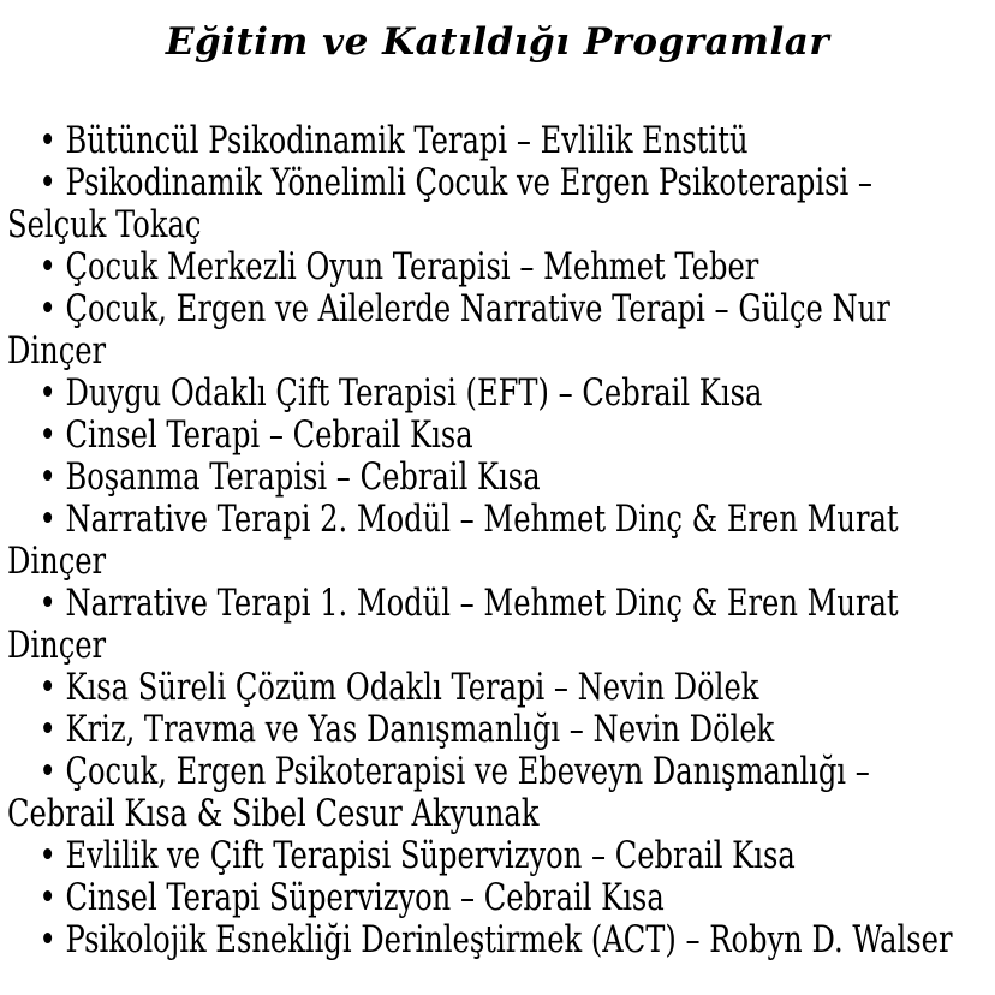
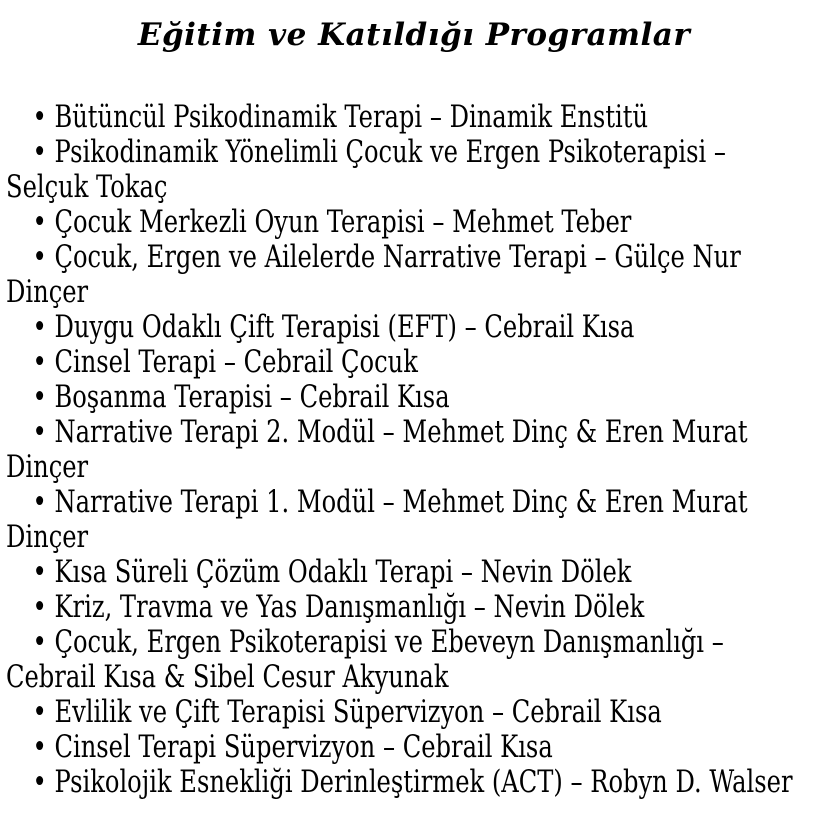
  Eğitim ve Katıldığı Programlar
- • Bütüncül Psikodinamik Terapi – Evlilik Enstitü
+ • Bütüncül Psikodinamik Terapi – Dinamik Enstitü
  • Psikodinamik Yönelimli Çocuk ve Ergen Psikoterapisi –
  Selçuk Tokaç
  • Çocuk Merkezli Oyun Terapisi – Mehmet Teber
  • Çocuk, Ergen ve Ailelerde Narrative Terapi – Gülçe Nur
  Dinçer
  • Duygu Odaklı Çift Terapisi (EFT) – Cebrail Kısa
- • Cinsel Terapi – Cebrail Kısa
+ • Cinsel Terapi – Cebrail Çocuk
  • Boşanma Terapisi – Cebrail Kısa
  • Narrative Terapi 2. Modül – Mehmet Dinç & Eren Murat
  Dinçer
  • Narrative Terapi 1. Modül – Mehmet Dinç & Eren Murat
  Dinçer
  • Kısa Süreli Çözüm Odaklı Terapi – Nevin Dölek
  • Kriz, Travma ve Yas Danışmanlığı – Nevin Dölek
  • Çocuk, Ergen Psikoterapisi ve Ebeveyn Danışmanlığı –
  Cebrail Kısa & Sibel Cesur Akyunak
  • Evlilik ve Çift Terapisi Süpervizyon – Cebrail Kısa
  • Cinsel Terapi Süpervizyon – Cebrail Kısa
  • Psikolojik Esnekliği Derinleştirmek (ACT) – Robyn D. Walser
